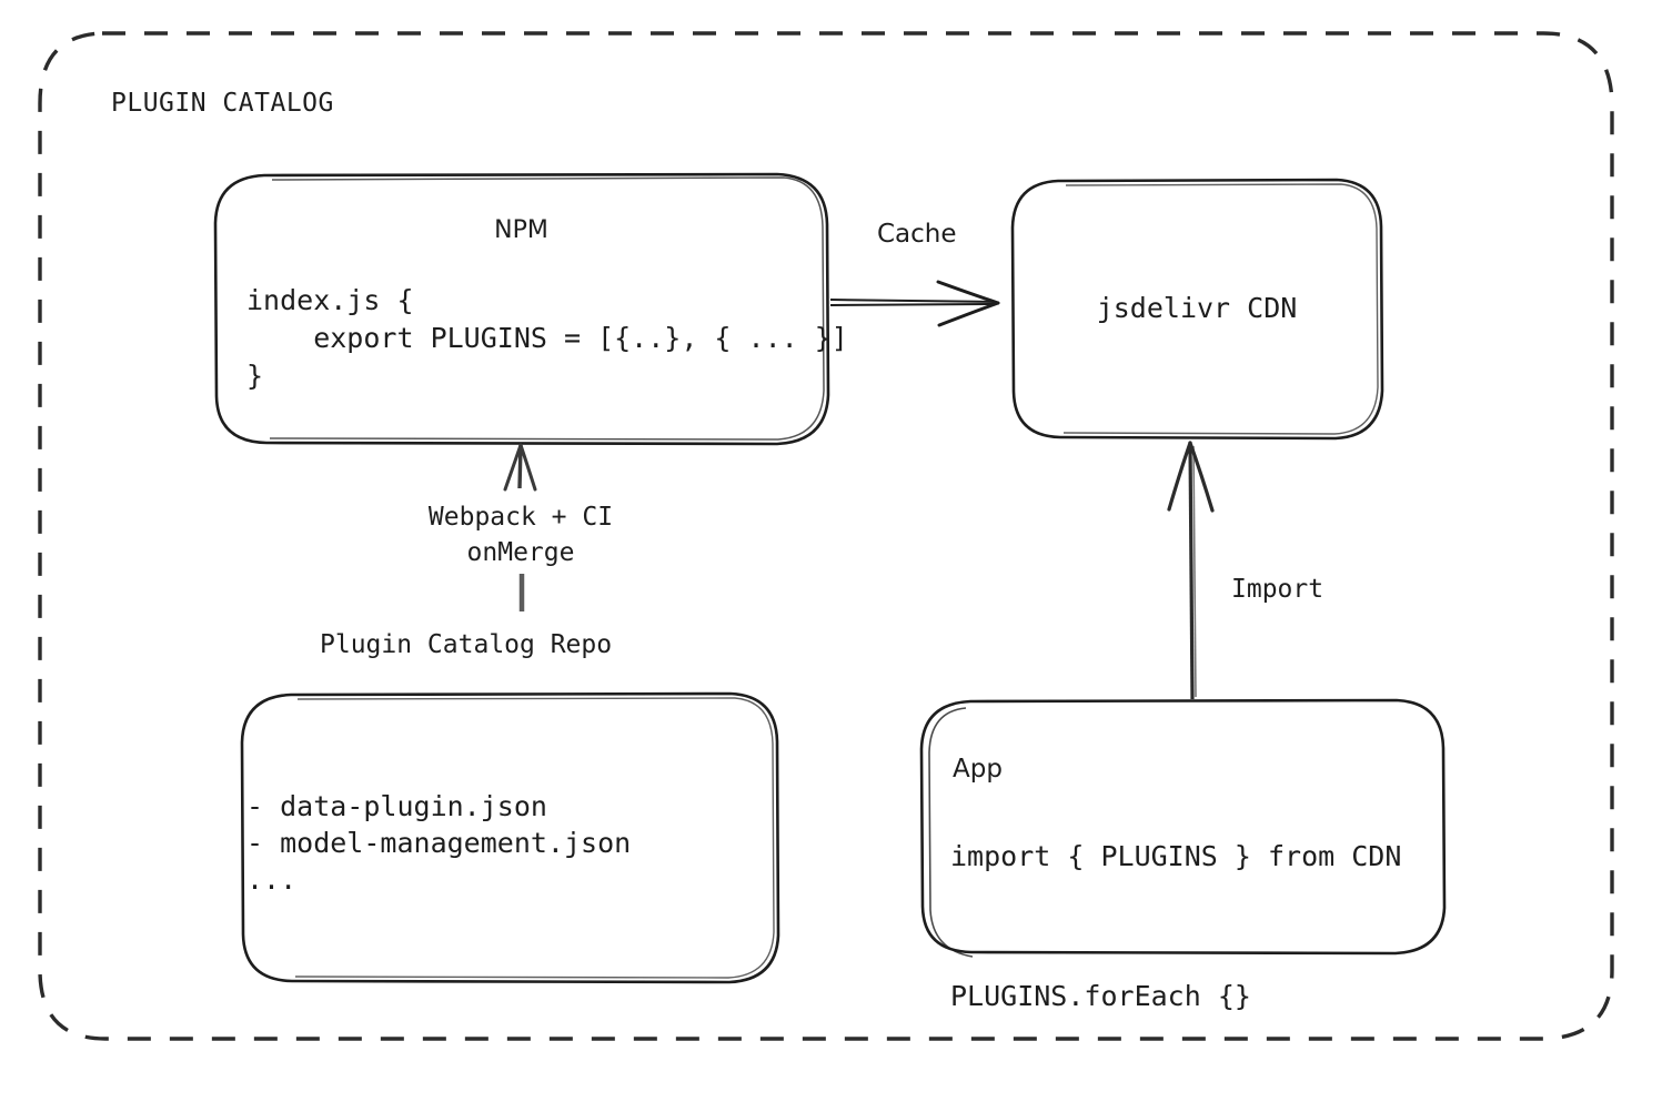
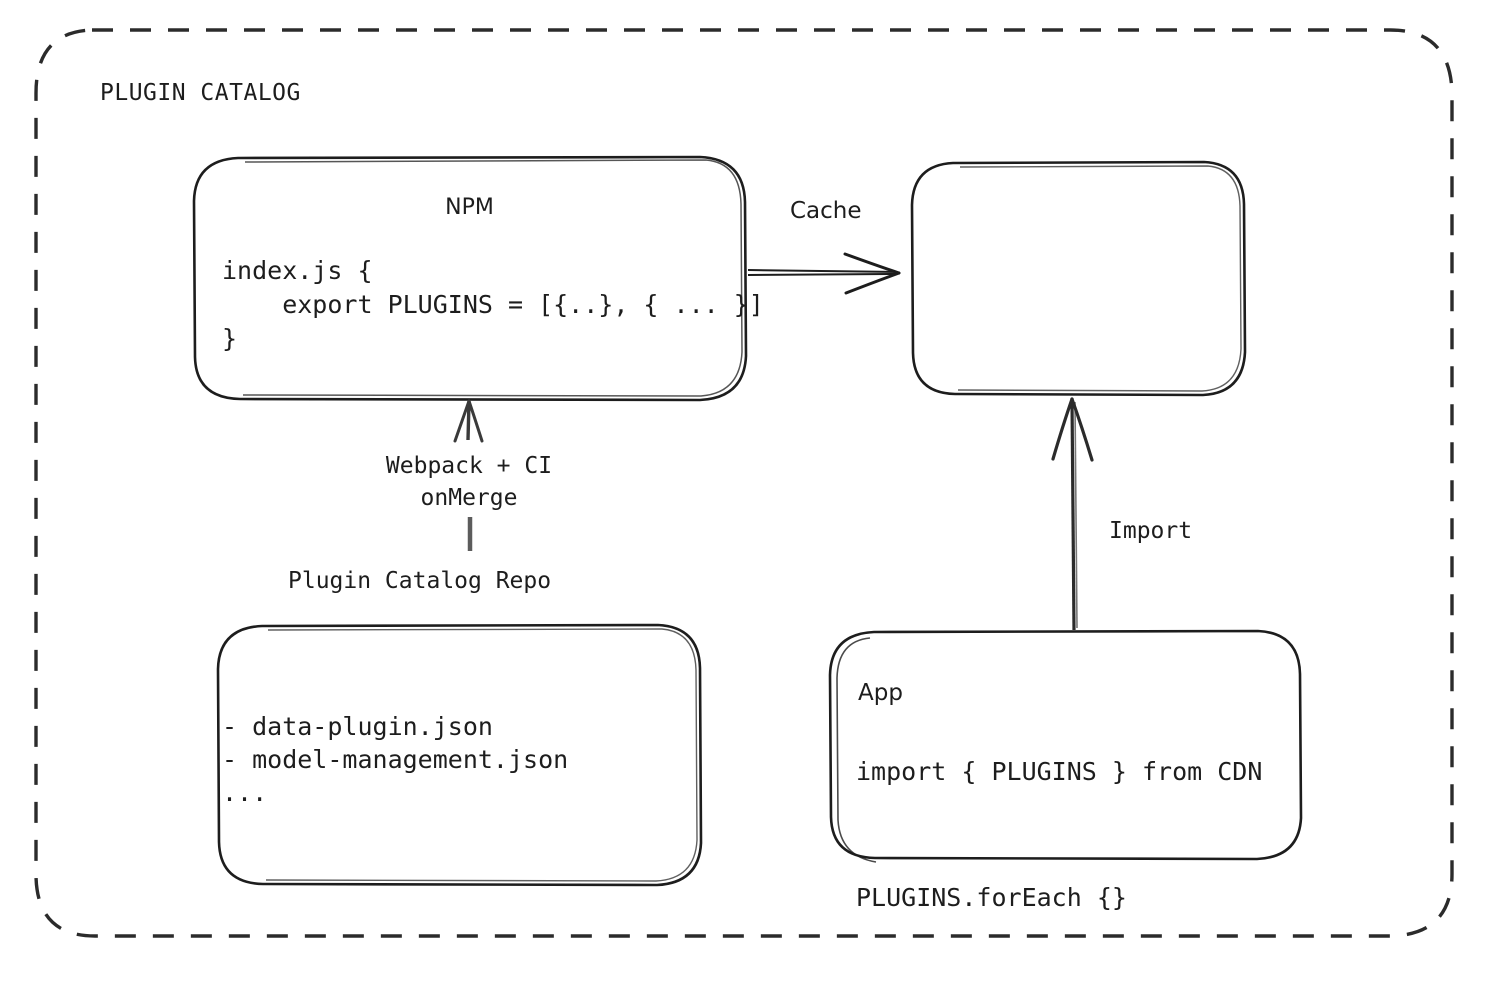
  PLUGIN CATALOG
  NPM
  index.js {
  export PLUGINS = [{..}, { ... }]
  }
- jsdelivr CDN
  Cache
  Webpack + CI
  onMerge
  Import
  Plugin Catalog Repo
  - data-plugin.json
  - model-management.json
  ...
  App
  import { PLUGINS } from CDN
  PLUGINS.forEach {}
